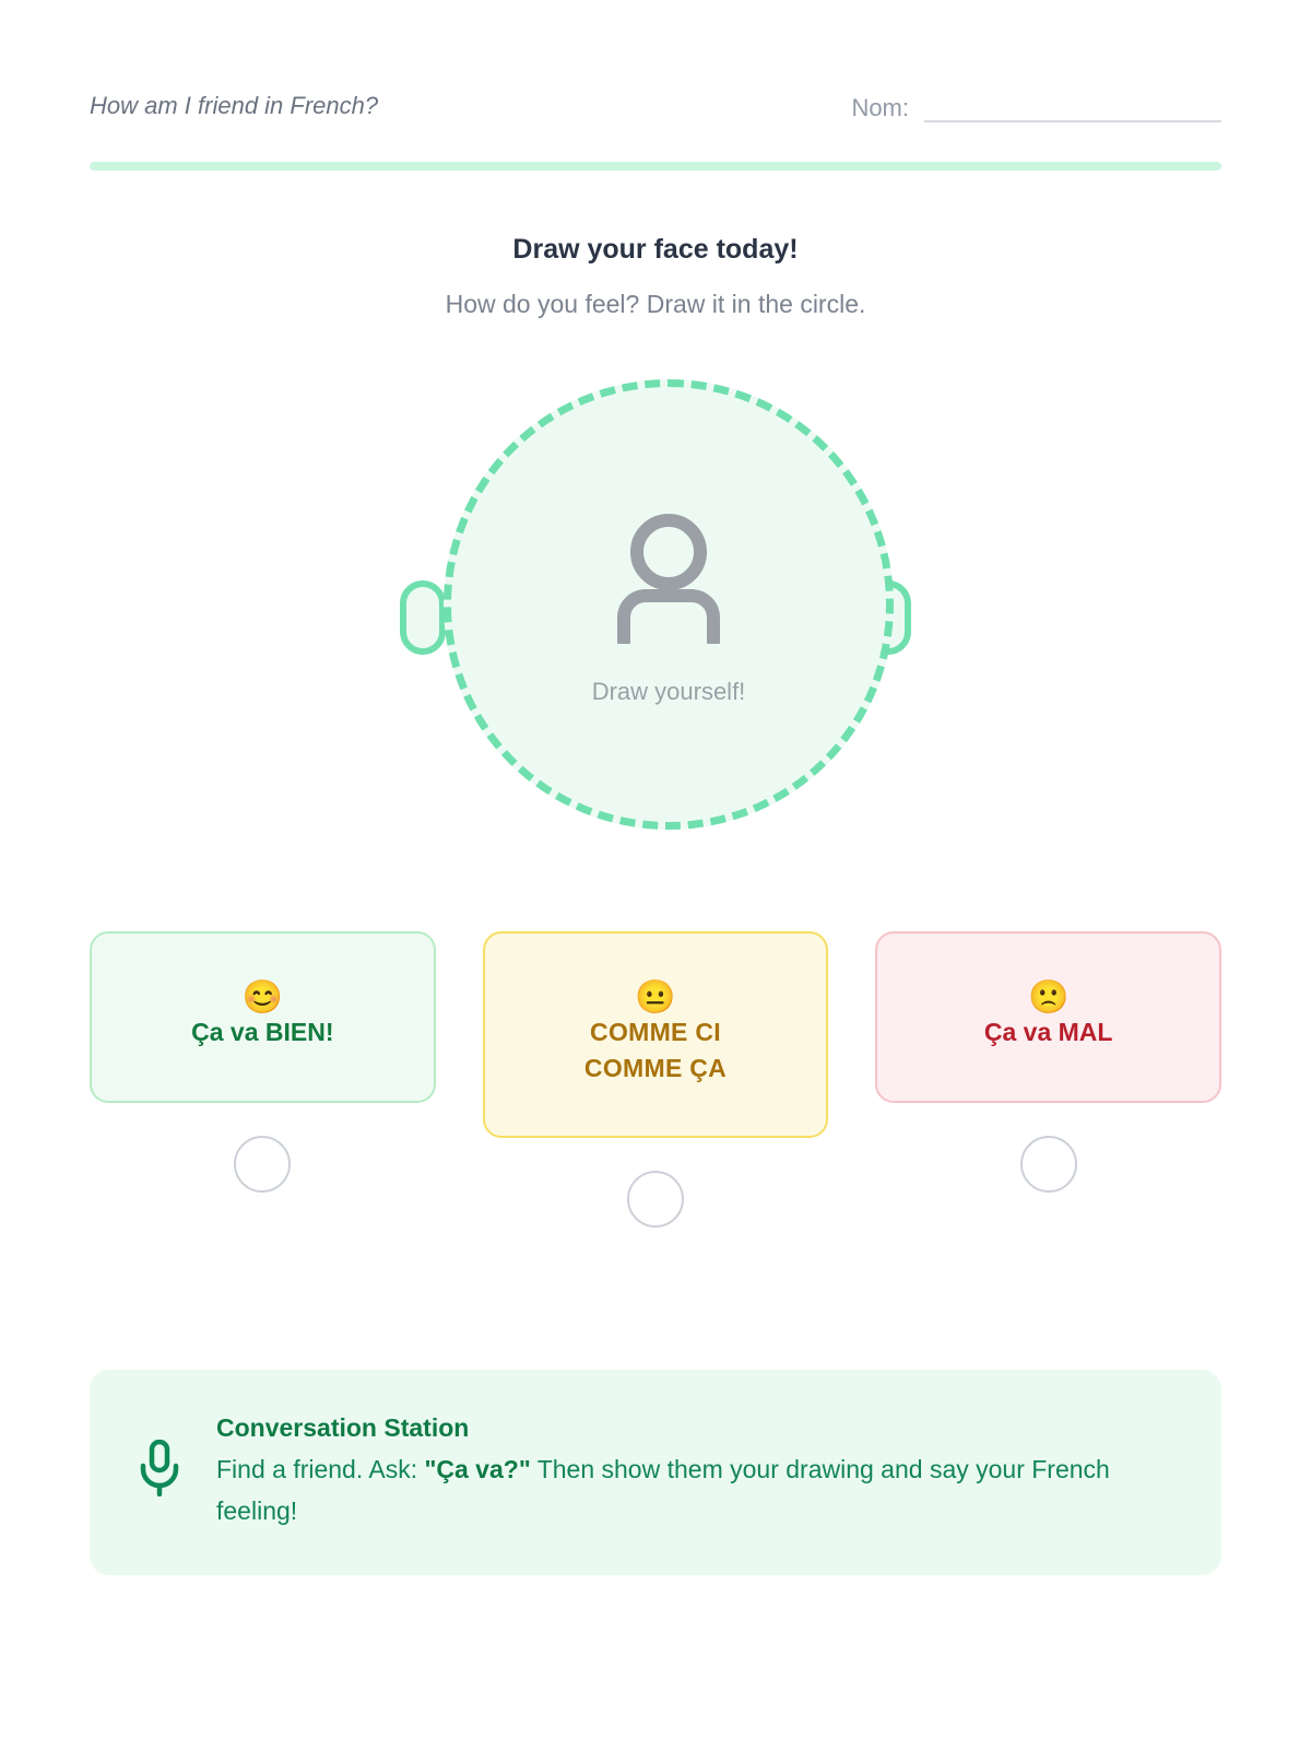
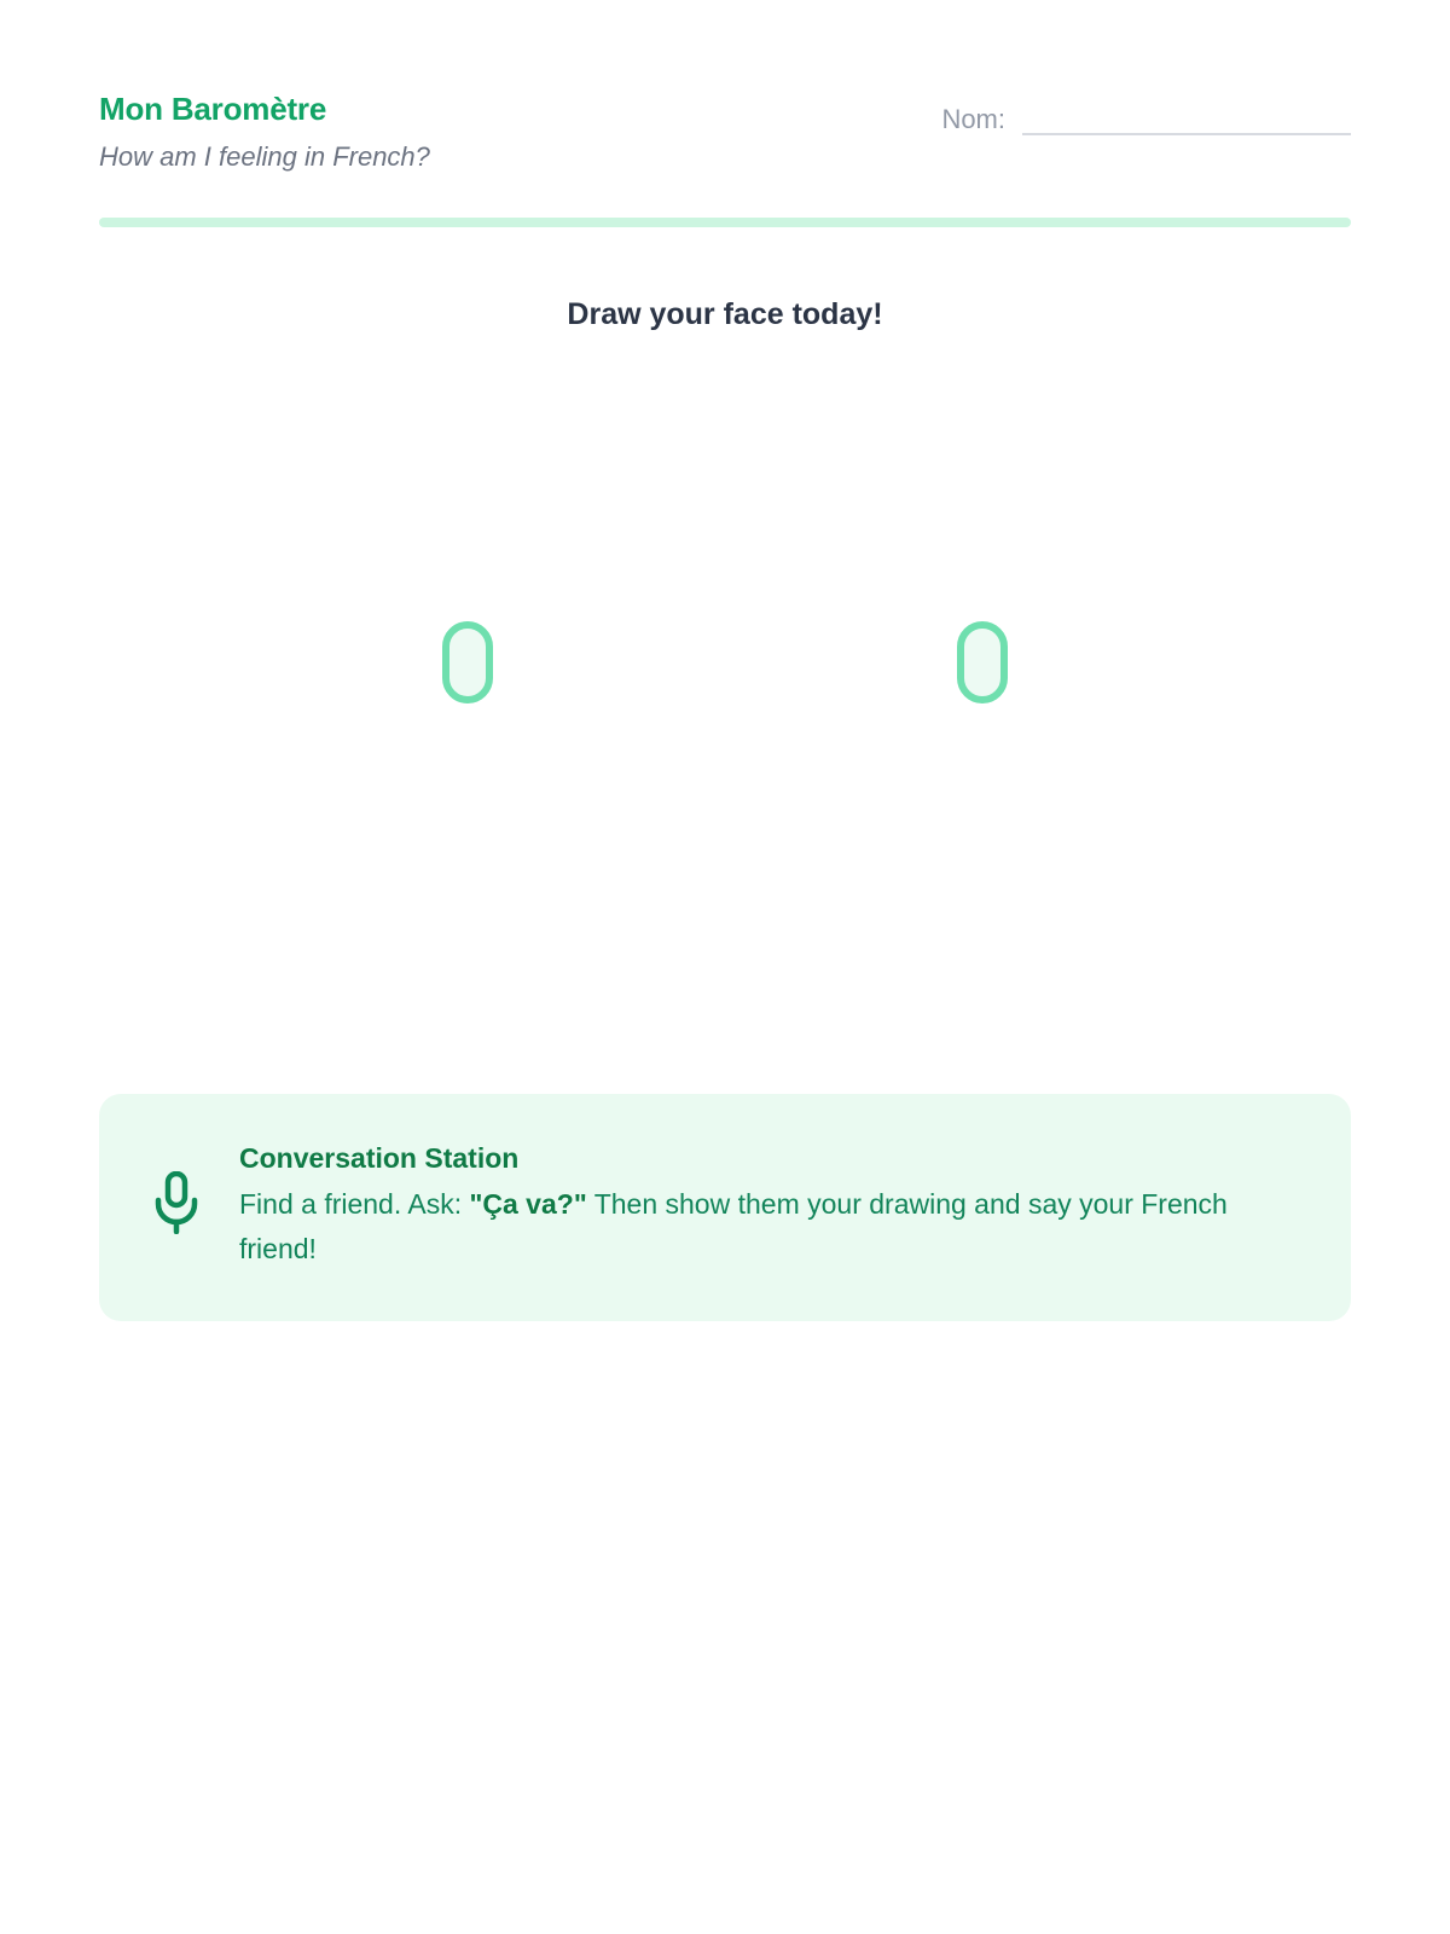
+ Mon Baromètre
- How am I friend in French?
+ How am I feeling in French?
  Nom:
  Draw your face today!
- How do you feel? Draw it in the circle.
- Draw yourself!
- 😊
- Ça va BIEN!
- 😐
- COMME CI
- COMME ÇA
- 🙁
- Ça va MAL
  Conversation Station
- Find a friend. Ask: "Ça va?" Then show them your drawing and say your French feeling!
+ Find a friend. Ask: "Ça va?" Then show them your drawing and say your French friend!
